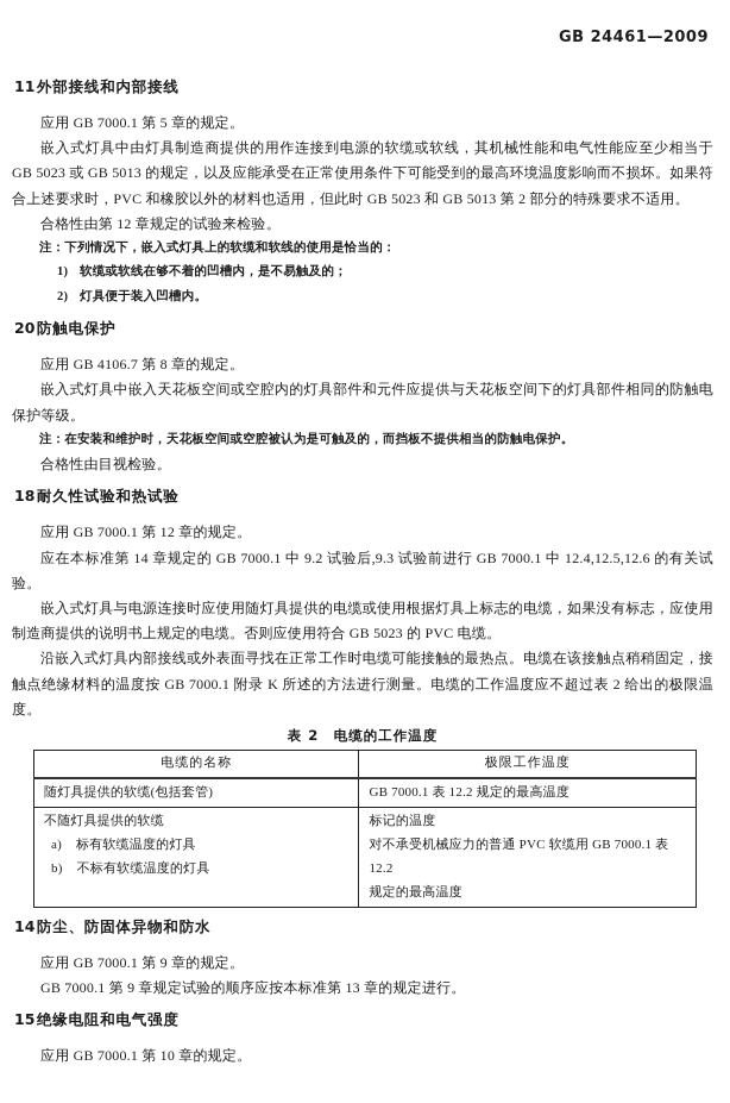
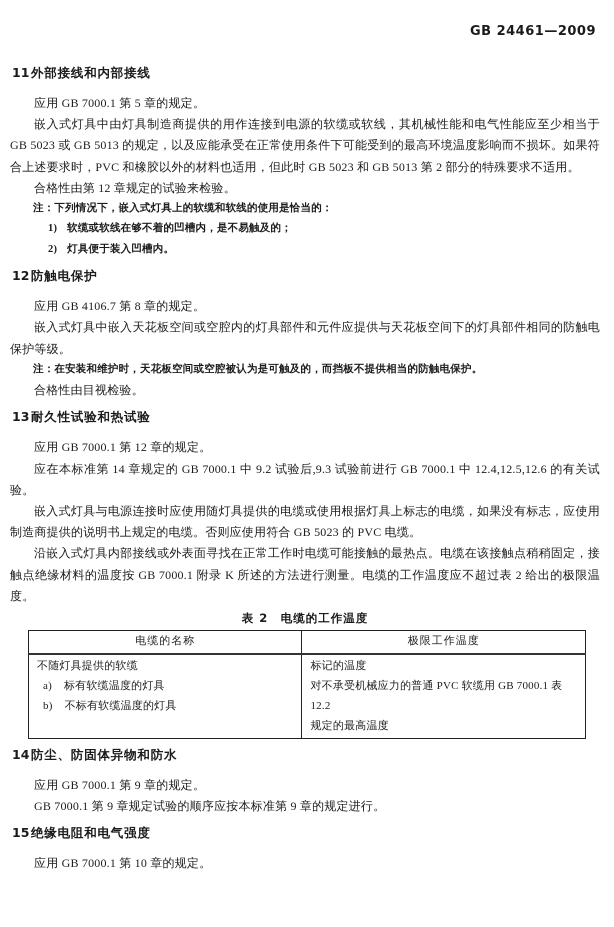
  GB 24461—2009
  11
  外部接线和内部接线
  应用 GB 7000.1 第 5 章的规定。
  嵌入式灯具中由灯具制造商提供的用作连接到电源的软缆或软线，其机械性能和电气性能应至少相当于 GB 5023 或 GB 5013 的规定，以及应能承受在正常使用条件下可能受到的最高环境温度影响而不损坏。如果符合上述要求时，PVC 和橡胶以外的材料也适用，但此时 GB 5023 和 GB 5013 第 2 部分的特殊要求不适用。
  合格性由第 12 章规定的试验来检验。
  注：下列情况下，嵌入式灯具上的软缆和软线的使用是恰当的：
  1)
  软缆或软线在够不着的凹槽内，是不易触及的；
  2)
  灯具便于装入凹槽内。
- 20
+ 12
  防触电保护
  应用 GB 4106.7 第 8 章的规定。
  嵌入式灯具中嵌入天花板空间或空腔内的灯具部件和元件应提供与天花板空间下的灯具部件相同的防触电保护等级。
  注：在安装和维护时，天花板空间或空腔被认为是可触及的，而挡板不提供相当的防触电保护。
  合格性由目视检验。
- 18
+ 13
  耐久性试验和热试验
  应用 GB 7000.1 第 12 章的规定。
  应在本标准第 14 章规定的 GB 7000.1 中 9.2 试验后,9.3 试验前进行 GB 7000.1 中 12.4,12.5,12.6 的有关试验。
  嵌入式灯具与电源连接时应使用随灯具提供的电缆或使用根据灯具上标志的电缆，如果没有标志，应使用制造商提供的说明书上规定的电缆。否则应使用符合 GB 5023 的 PVC 电缆。
  沿嵌入式灯具内部接线或外表面寻找在正常工作时电缆可能接触的最热点。电缆在该接触点稍稍固定，接触点绝缘材料的温度按 GB 7000.1 附录 K 所述的方法进行测量。电缆的工作温度应不超过表 2 给出的极限温度。
  表 2 电缆的工作温度
  电缆的名称	极限工作温度
- 随灯具提供的软缆(包括套管)	GB 7000.1 表 12.2 规定的最高温度
  不随灯具提供的软缆 a) 标有软缆温度的灯具 b) 不标有软缆温度的灯具	标记的温度 对不承受机械应力的普通 PVC 软缆用 GB 7000.1 表 12.2 规定的最高温度
  14
  防尘、防固体异物和防水
  应用 GB 7000.1 第 9 章的规定。
- GB 7000.1 第 9 章规定试验的顺序应按本标准第 13 章的规定进行。
+ GB 7000.1 第 9 章规定试验的顺序应按本标准第 9 章的规定进行。
  15
  绝缘电阻和电气强度
  应用 GB 7000.1 第 10 章的规定。
